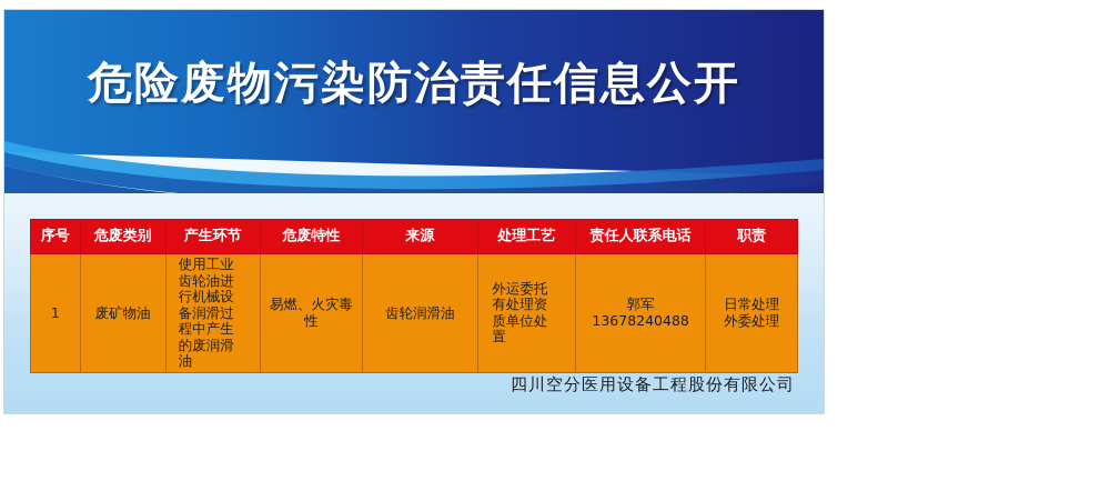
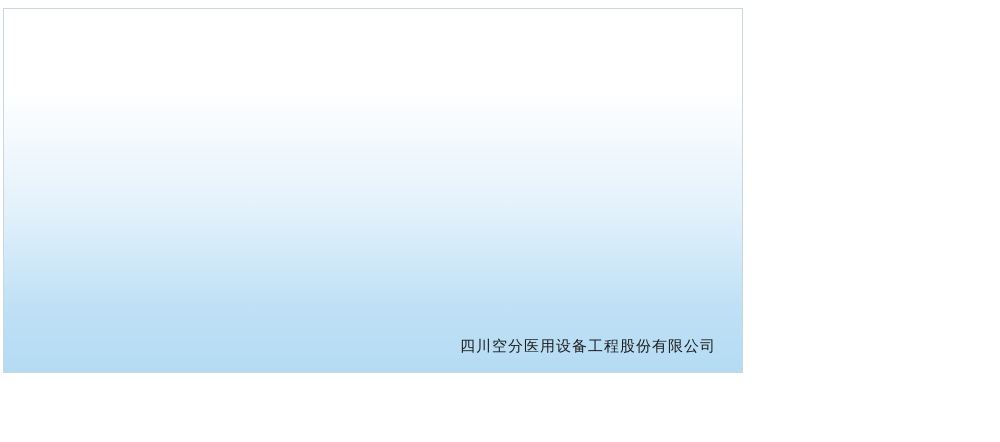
- 危险废物污染防治责任信息公开
- 序号	危废类别	产生环节	危废特性	来源	处理工艺	责任人联系电话	职责
- 1	废矿物油	使用工业齿轮油进行机械设备润滑过程中产生的废润滑油	易燃、火灾毒性	齿轮润滑油	外运委托有处理资质单位处置	郭军 13678240488	日常处理 外委处理
  四川空分医用设备工程股份有限公司
